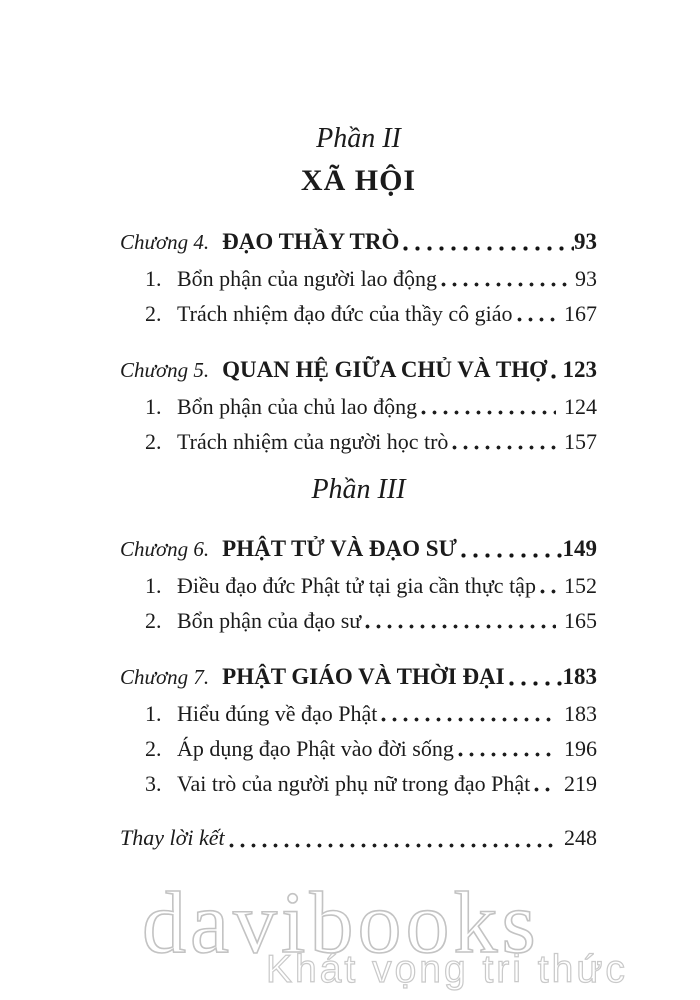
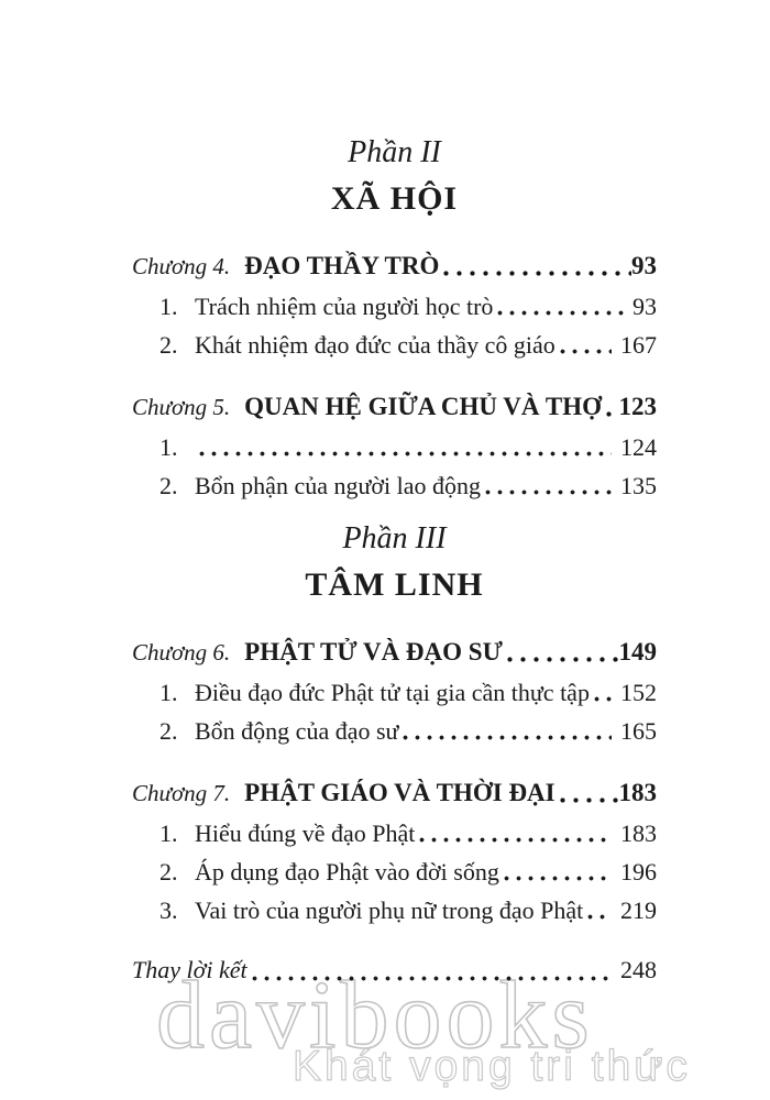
  davibooks
  Khát vọng tri thức
  Phần II
  XÃ HỘI
  Chương 4.
  ĐẠO THẦY TRÒ
  93
  1.
- Bổn phận của người lao động
+ Trách nhiệm của người học trò
  93
  2.
- Trách nhiệm đạo đức của thầy cô giáo
+ Khát nhiệm đạo đức của thầy cô giáo
  167
  Chương 5.
  QUAN HỆ GIỮA CHỦ VÀ THỢ
  123
  1.
- Bổn phận của chủ lao động
  124
  2.
- Trách nhiệm của người học trò
+ Bổn phận của người lao động
- 157
+ 135
  Phần III
+ TÂM LINH
  Chương 6.
  PHẬT TỬ VÀ ĐẠO SƯ
  149
  1.
  Điều đạo đức Phật tử tại gia cần thực tập
  152
  2.
- Bổn phận của đạo sư
+ Bổn động của đạo sư
  165
  Chương 7.
  PHẬT GIÁO VÀ THỜI ĐẠI
  183
  1.
  Hiểu đúng về đạo Phật
  183
  2.
  Áp dụng đạo Phật vào đời sống
  196
  3.
  Vai trò của người phụ nữ trong đạo Phật
  219
  Thay lời kết
  248
